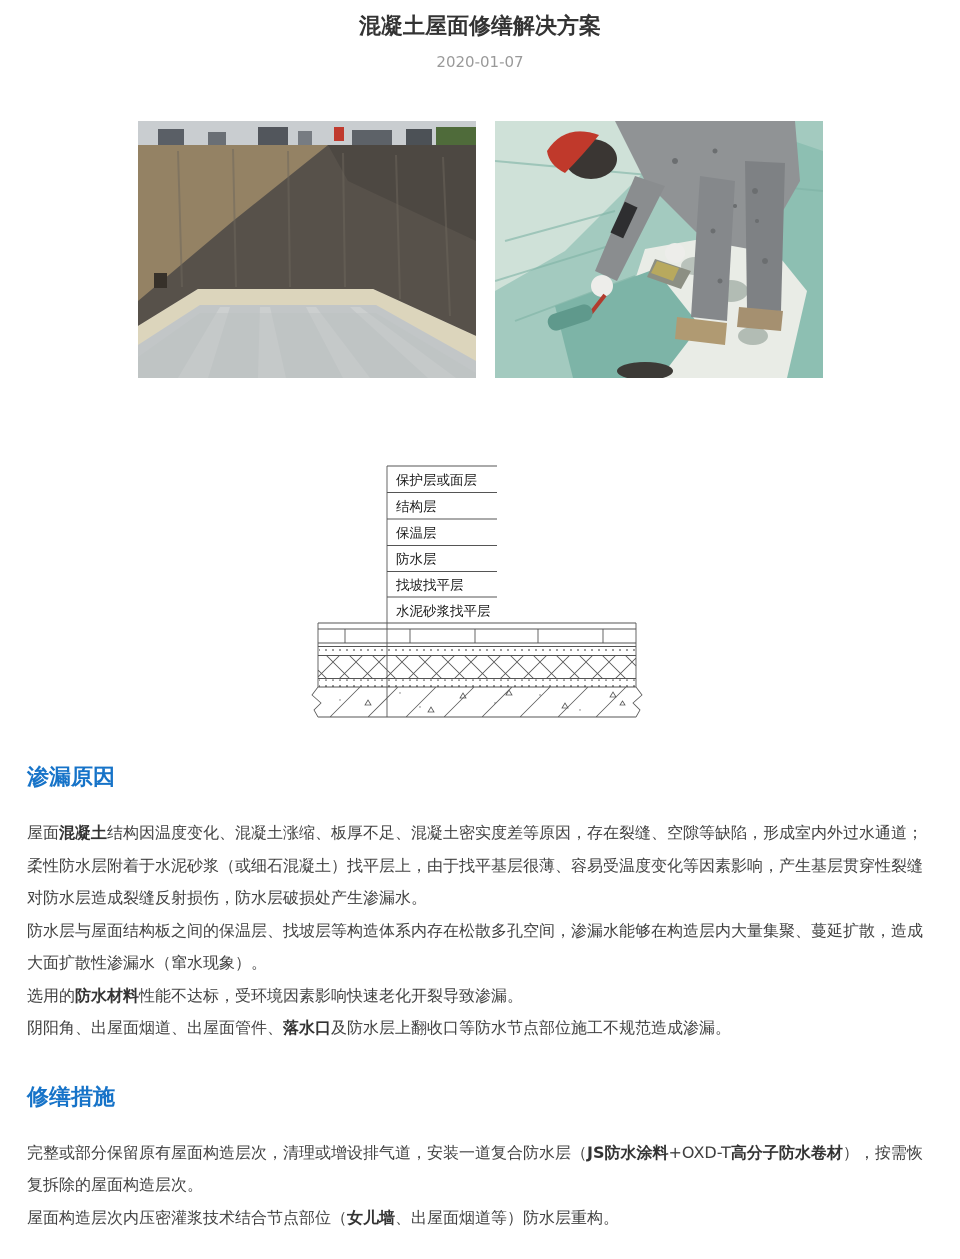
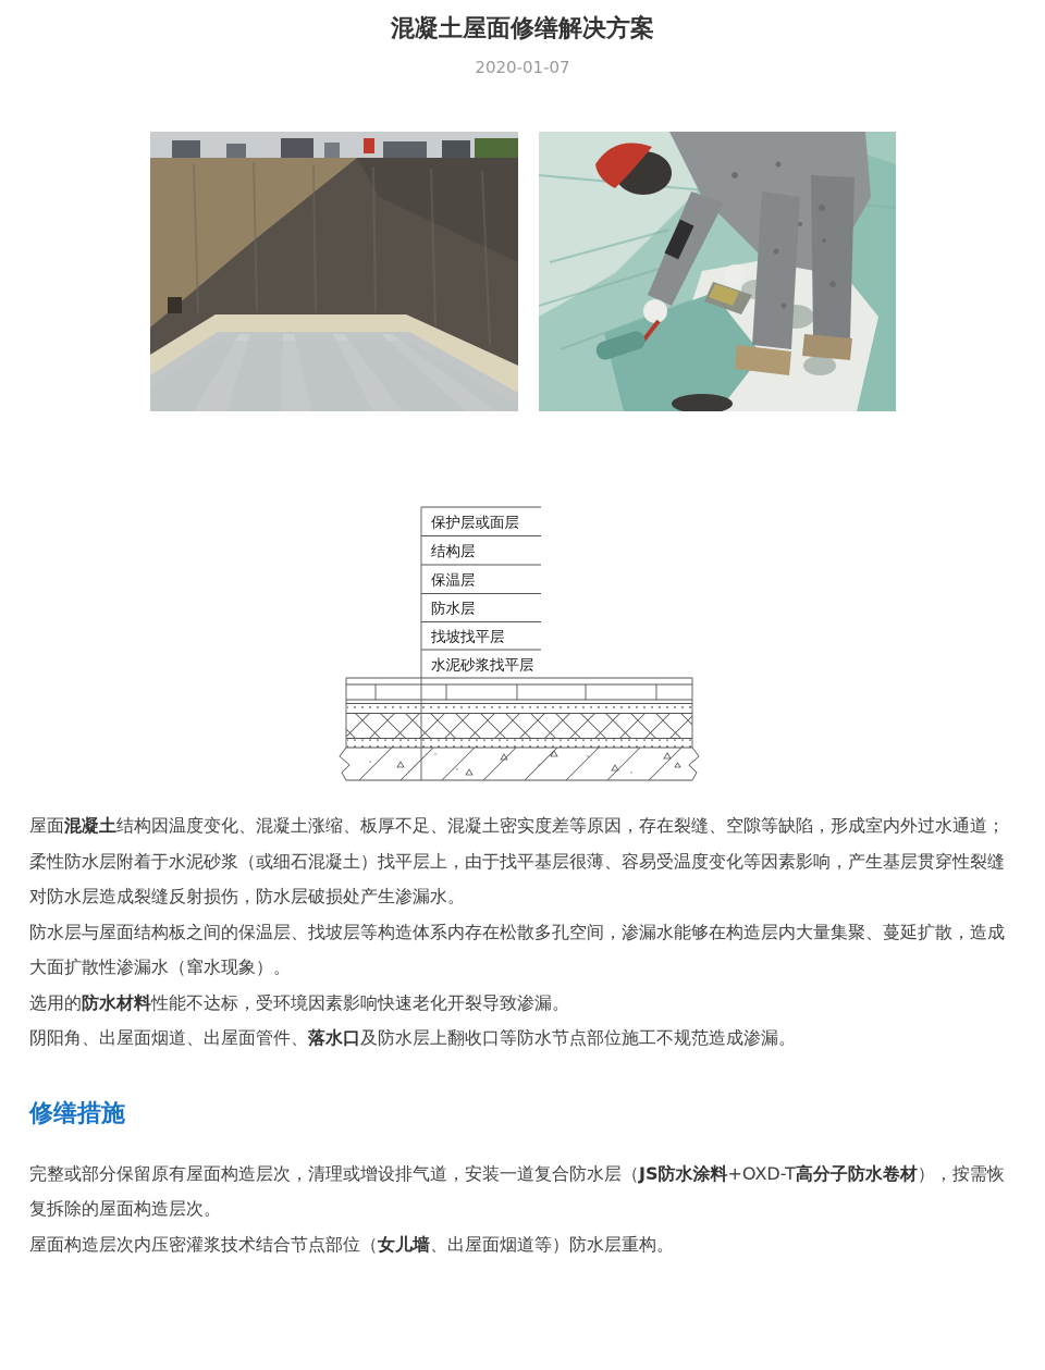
  混凝土屋面修缮解决方案
  2020-01-07
  保护层或面层
  结构层
  保温层
  防水层
  找坡找平层
  水泥砂浆找平层
- 渗漏原因
  屋面混凝土结构因温度变化、混凝土涨缩、板厚不足、混凝土密实度差等原因，存在裂缝、空隙等缺陷，形成室内外过水通道；柔性防水层附着于水泥砂浆（或细石混凝土）找平层上，由于找平基层很薄、容易受温度变化等因素影响，产生基层贯穿性裂缝对防水层造成裂缝反射损伤，防水层破损处产生渗漏水。
  防水层与屋面结构板之间的保温层、找坡层等构造体系内存在松散多孔空间，渗漏水能够在构造层内大量集聚、蔓延扩散，造成大面扩散性渗漏水（窜水现象）。
  选用的防水材料性能不达标，受环境因素影响快速老化开裂导致渗漏。
  阴阳角、出屋面烟道、出屋面管件、落水口及防水层上翻收口等防水节点部位施工不规范造成渗漏。
  修缮措施
  完整或部分保留原有屋面构造层次，清理或增设排气道，安装一道复合防水层（JS防水涂料+OXD-T高分子防水卷材），按需恢复拆除的屋面构造层次。
  屋面构造层次内压密灌浆技术结合节点部位（女儿墙、出屋面烟道等）防水层重构。
